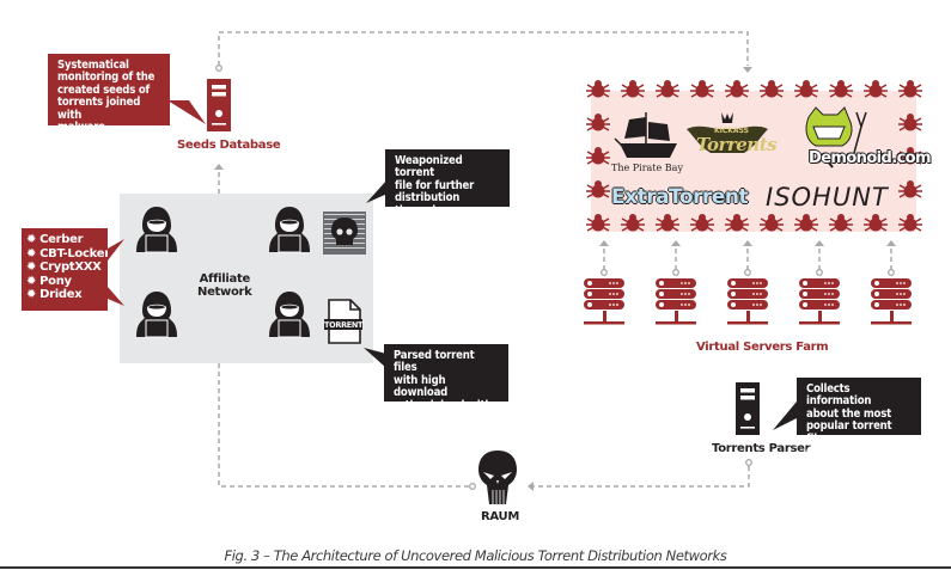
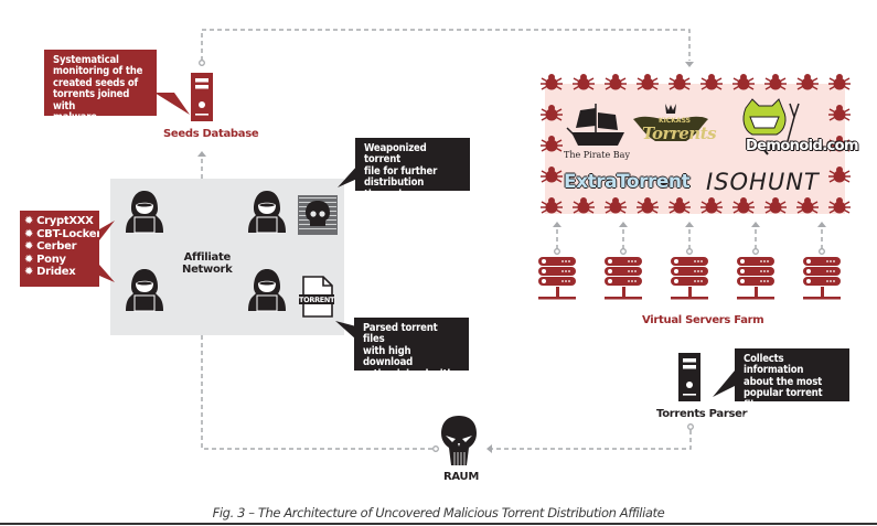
  Systematical
  monitoring of the
  created seeds of
  torrents joined with
  malware
  Seeds Database
  ✹
- Cerber
+ CryptXXX
  ✹
  CBT-Locker
  ✹
- CryptXXX
+ Cerber
  ✹
  Pony
  ✹
  Dridex
  Affiliate
  Network
  TORRENT
  Weaponized torrent
  file for further
  distribution through
  Parsed torrent files
  with high download
  rating joined with
  The Pirate Bay
  Torrents
  Demonoid.com
  ExtraTorrent
  ISOHUNT
  Virtual Servers Farm
  Torrents Parse
  Collects information
  about the most
  popular torrent files
  on the internet
  RAUM
- Fig. 3 – The Architecture of Uncovered Malicious Torrent Distribution Networks
+ Fig. 3 – The Architecture of Uncovered Malicious Torrent Distribution Affiliate
